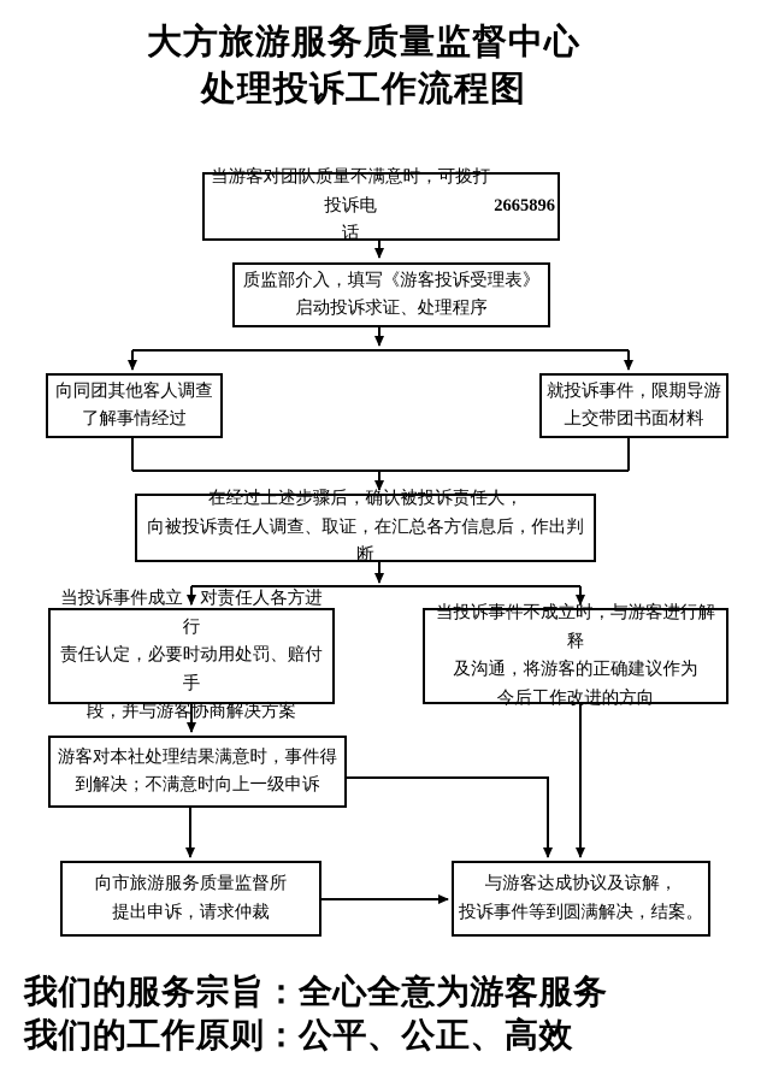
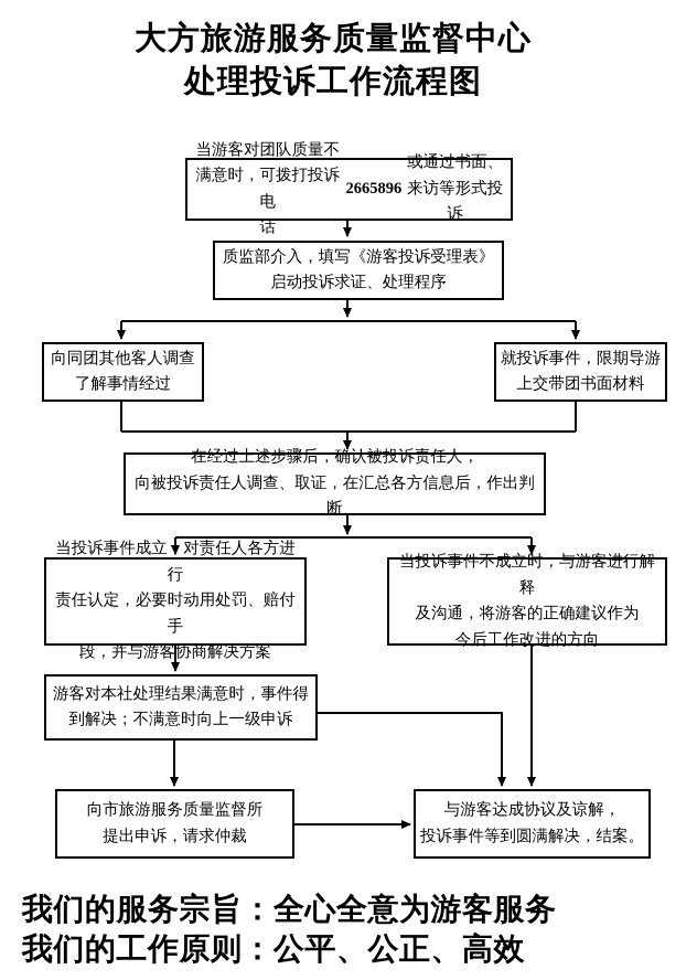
  大方旅游服务质量监督中心
  处理投诉工作流程图
  当游客对团队质量不满意时，可拨打投诉电
  话
  2665896
+ 或通过书面、来访等形式投诉
  质监部介入，填写《游客投诉受理表》
  启动投诉求证、处理程序
  向同团其他客人调查
  了解事情经过
  就投诉事件，限期导游
  上交带团书面材料
  在经过上述步骤后，确认被投诉责任人，
  向被投诉责任人调查、取证，在汇总各方信息后，作出判断
  当投诉事件成立，对责任人各方进行
  责任认定，必要时动用处罚、赔付手
  段，并与游客协商解决方案
  当投诉事件不成立时，与游客进行解释
  及沟通，将游客的正确建议作为
  今后工作改进的方向
  游客对本社处理结果满意时，事件得
  到解决；不满意时向上一级申诉
  向市旅游服务质量监督所
  提出申诉，请求仲裁
  与游客达成协议及谅解，
  投诉事件等到圆满解决，结案。
  我们的服务宗旨：全心全意为游客服务
  我们的工作原则：公平、公正、高效
